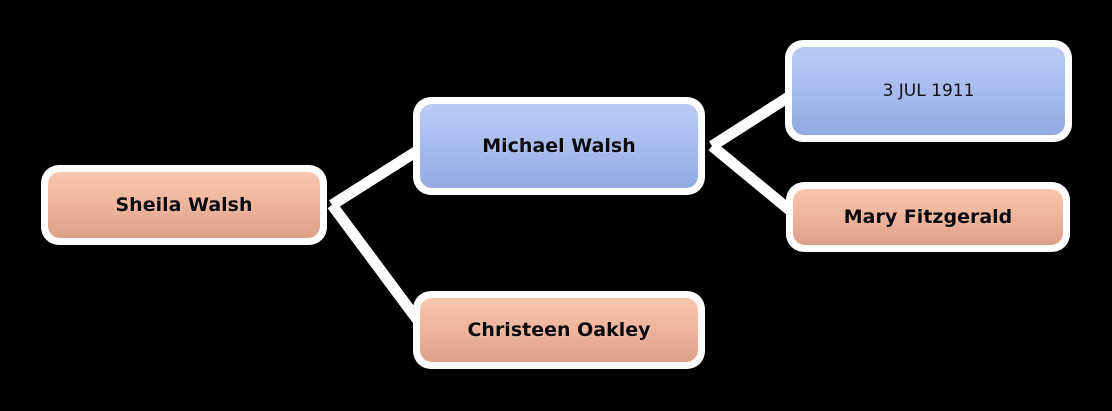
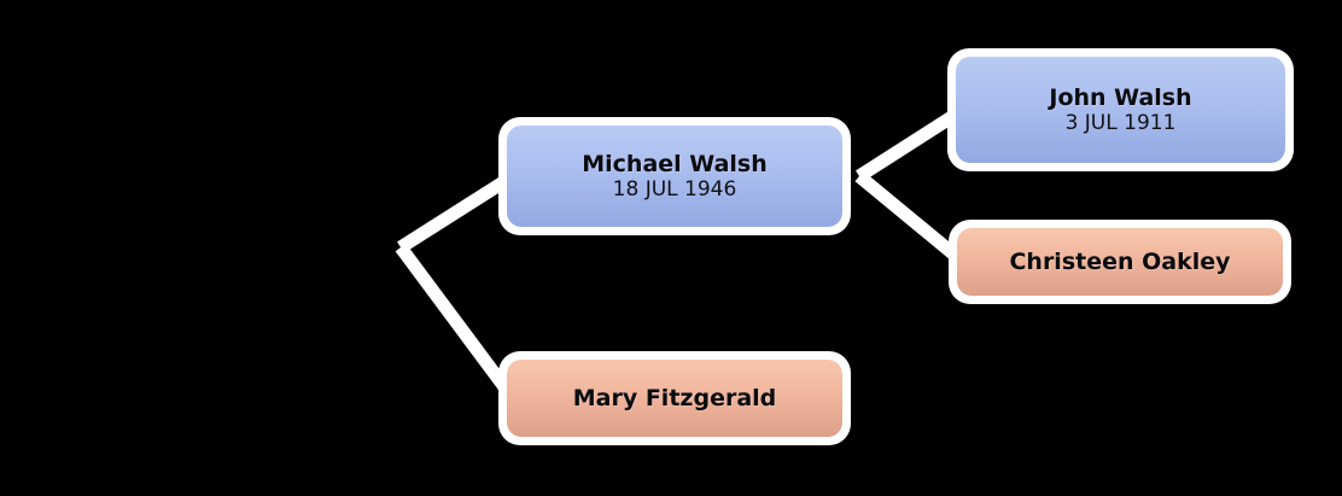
- Sheila Walsh
  Michael Walsh
+ 18 JUL 1946
- Christeen Oakley
+ Mary Fitzgerald
+ John Walsh
  3 JUL 1911
- Mary Fitzgerald
+ Christeen Oakley
